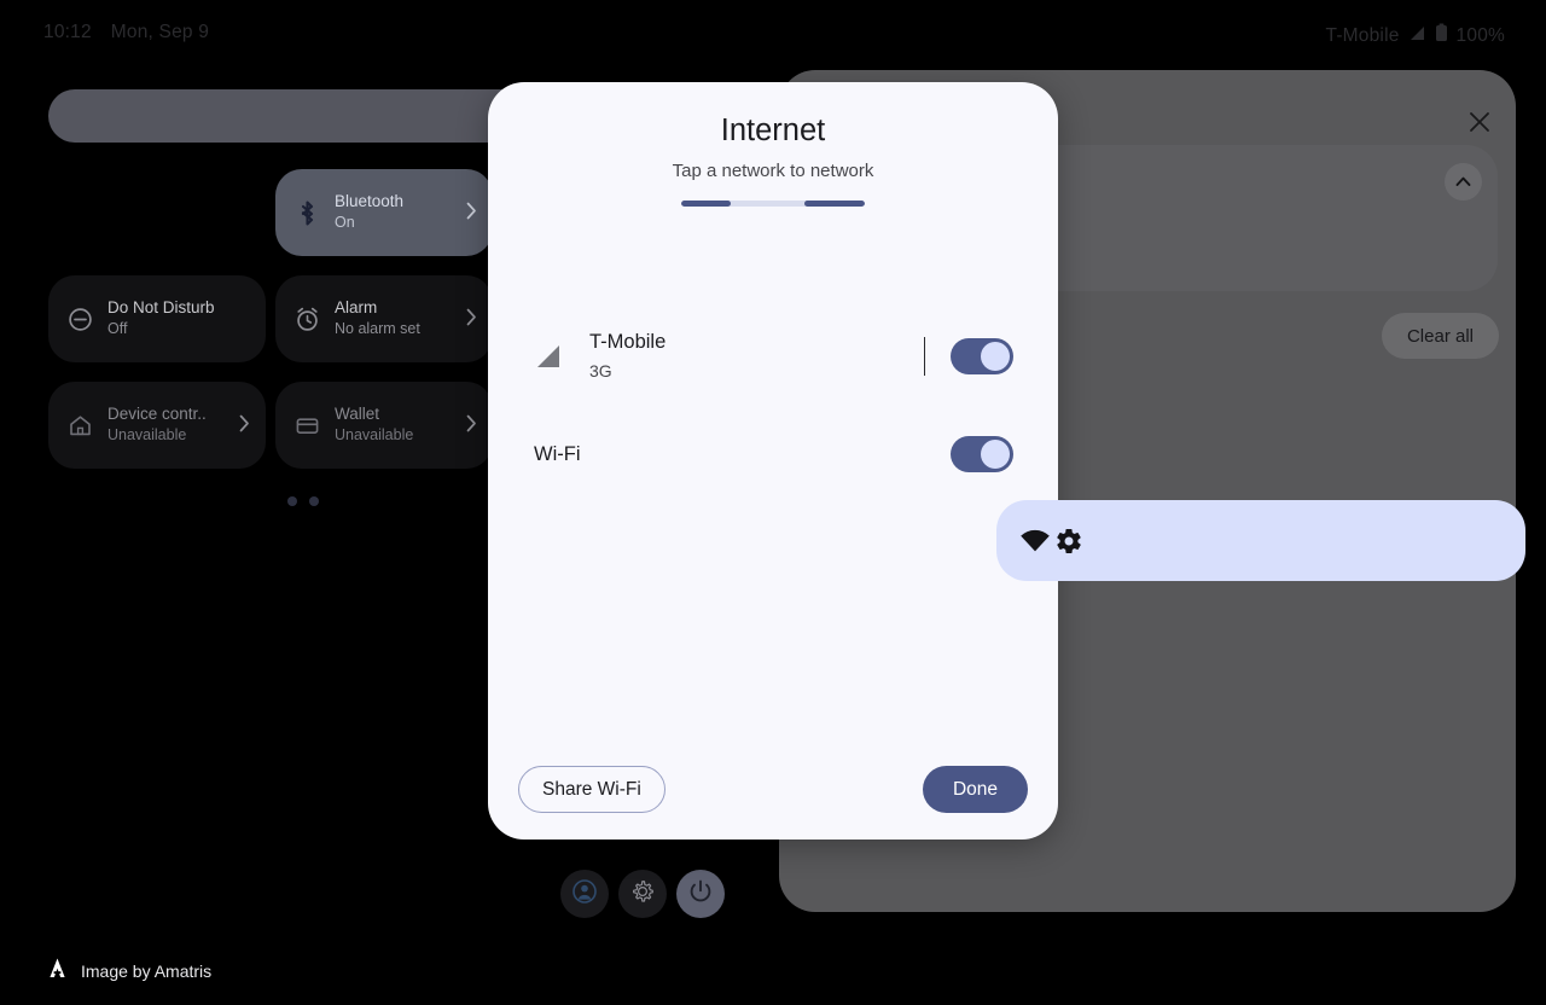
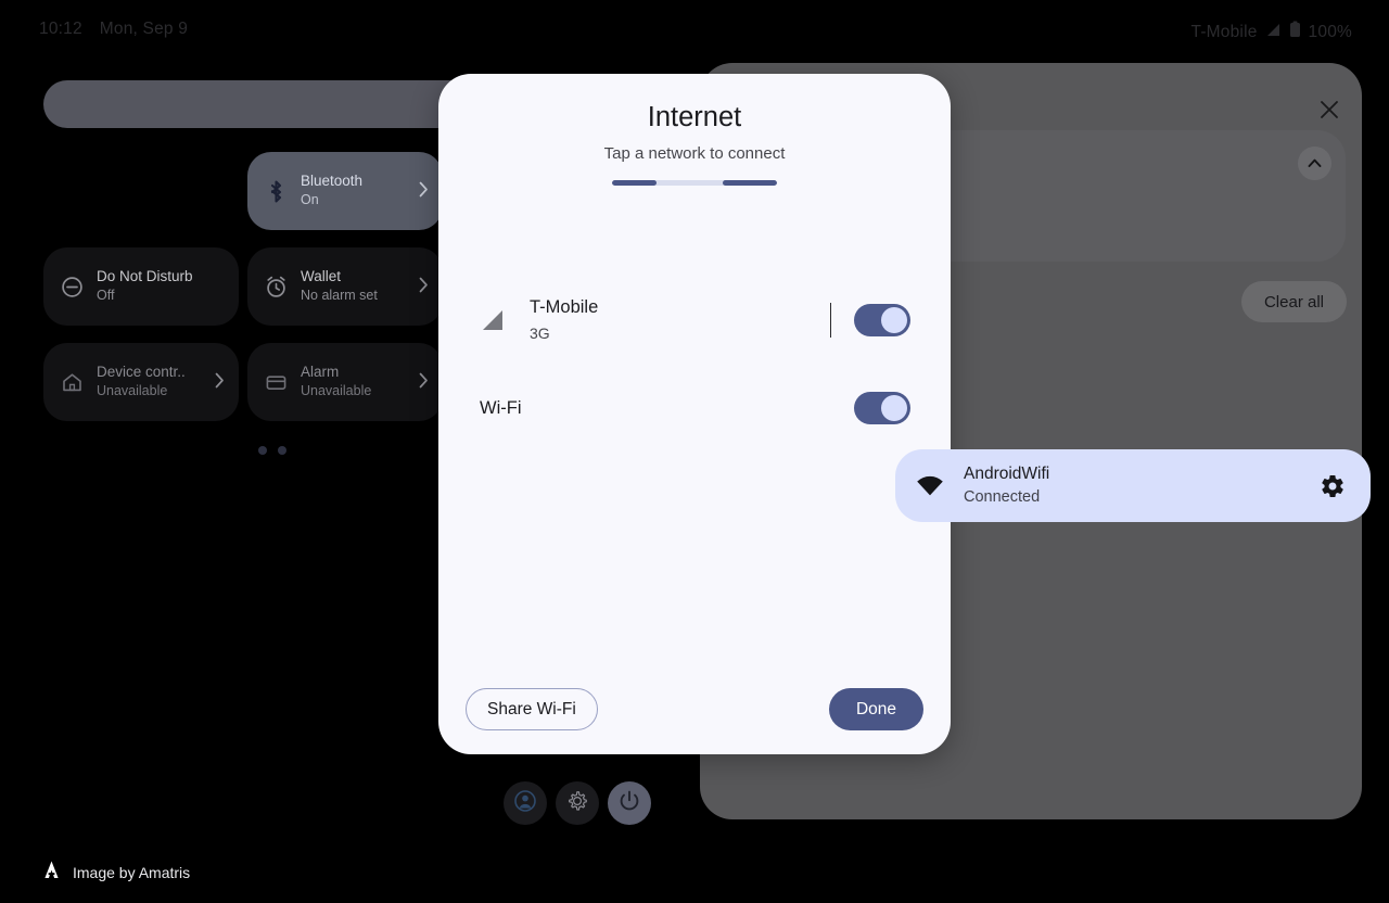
  10:12
  Mon, Sep 9
  T-Mobile
  100%
  Bluetooth
  On
  Do Not Disturb
  Off
- Alarm
+ Wallet
  No alarm set
  Device contr..
  Unavailable
- Wallet
+ Alarm
  Unavailable
  Clear all
  Internet
- Tap a network to network
+ Tap a network to connect
  T-Mobile
  3G
  Wi-Fi
+ AndroidWifi
+ Connected
  Share Wi-Fi
  Done
  Image by Amatris
